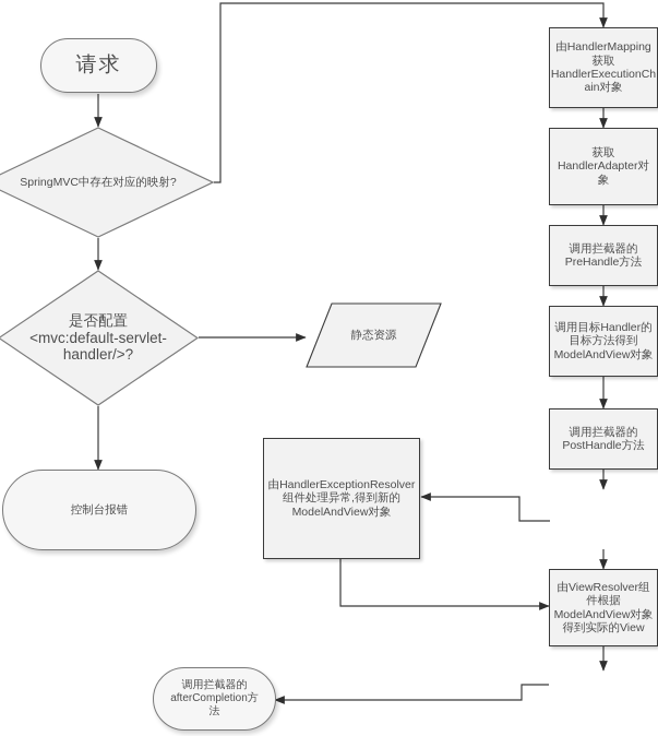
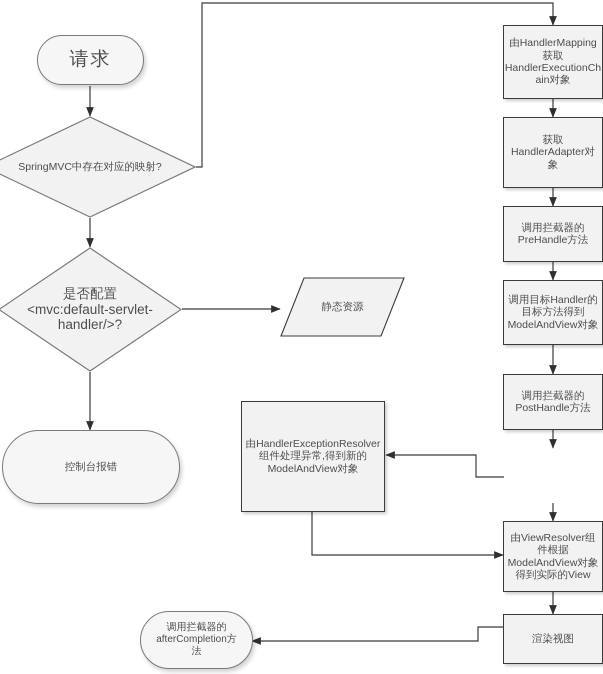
  请求
  SpringMVC中存在对应的映射?
  是否配置
  <mvc:default-servlet-
  handler/>?
  控制台报错
  静态资源
  由HandlerMapping
  获取
  HandlerExecutionCh
  ain对象
  获取
  HandlerAdapter对
  象
  调用拦截器的
  PreHandle方法
  调用目标Handler的
  目标方法得到
  ModelAndView对象
  调用拦截器的
  PostHandle方法
  由HandlerExceptionResolver
  组件处理异常,得到新的
  ModelAndView对象
  由ViewResolver组
  件根据
  ModelAndView对象
  得到实际的View
+ 渲染视图
  调用拦截器的
  afterCompletion方
  法
